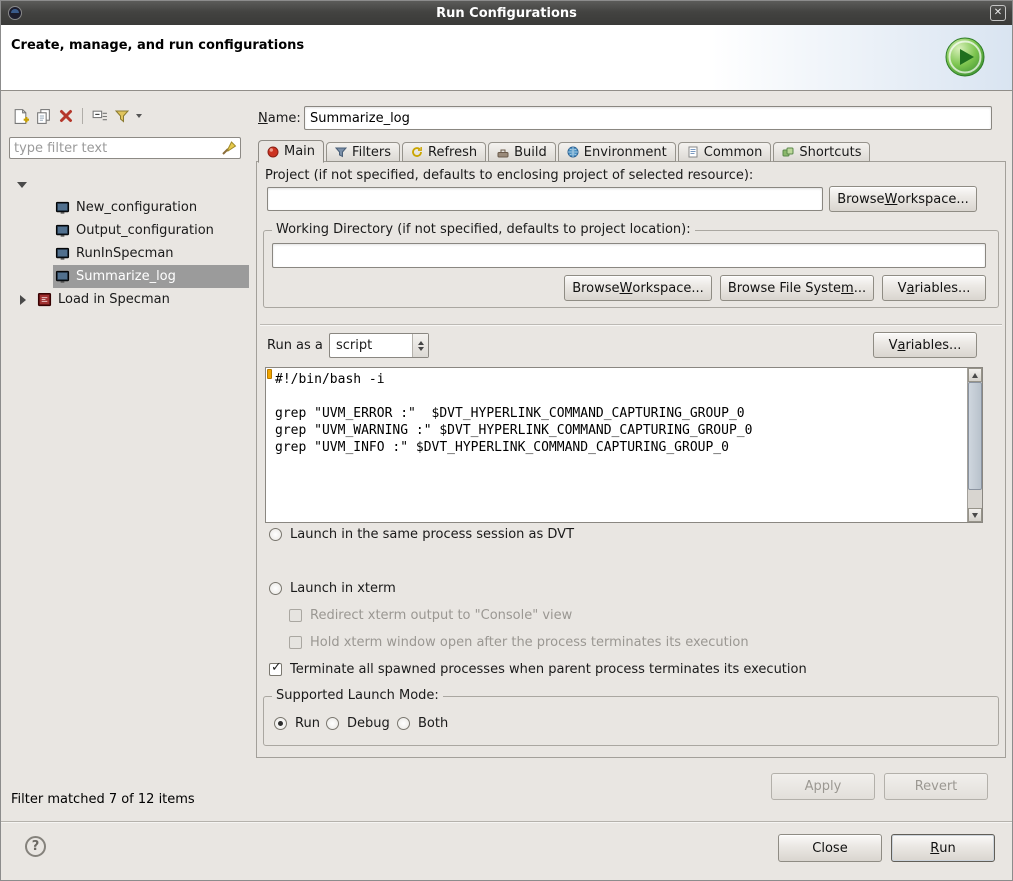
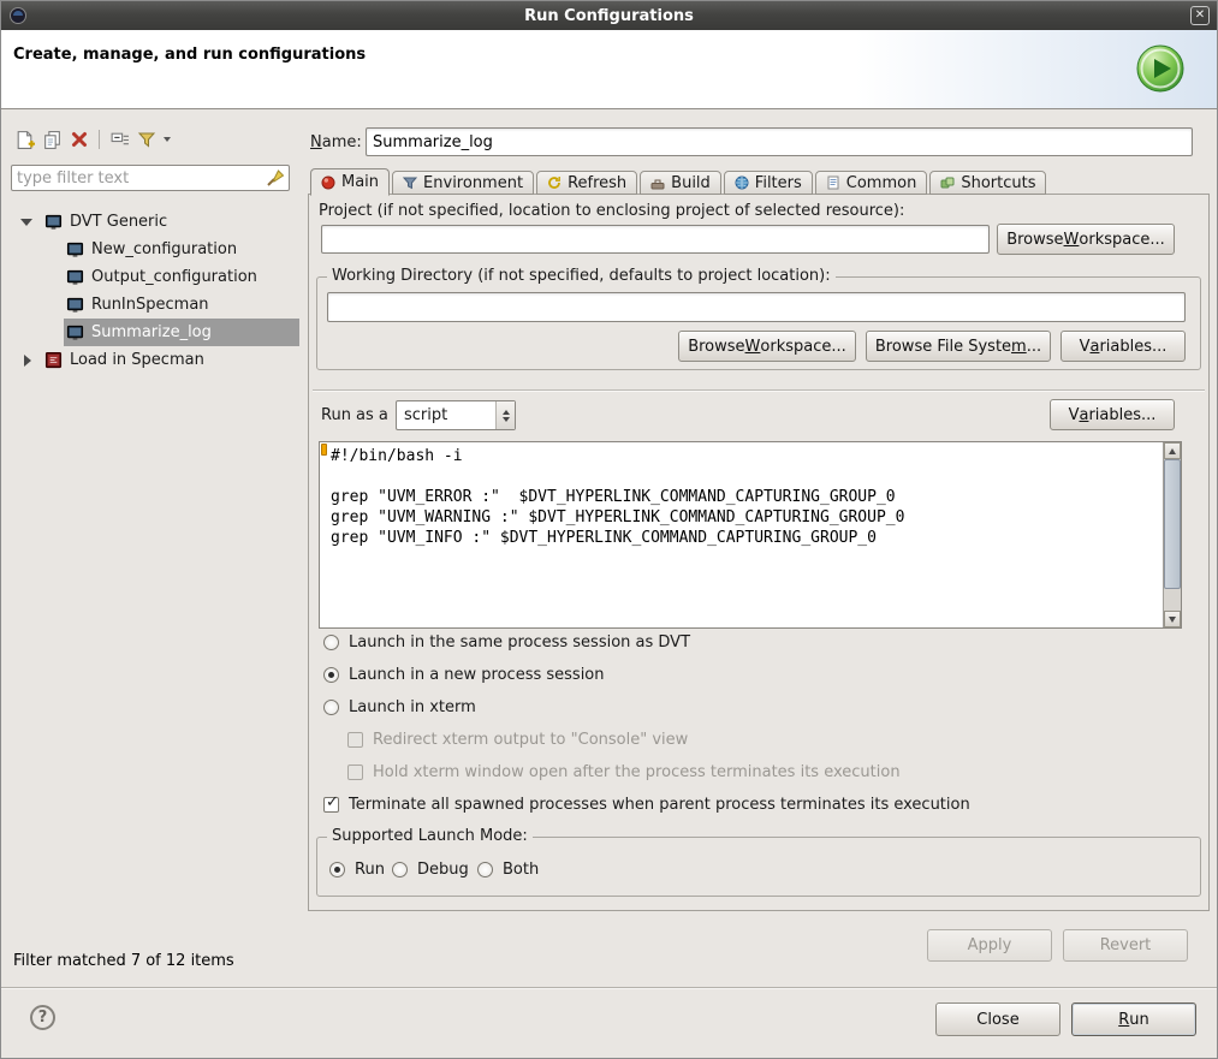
  Run Configurations
  ✕
  Create, manage, and run configurations
  type filter text
+ DVT Generic
  New_configuration
  Output_configuration
  RunInSpecman
  Summarize_log
  Load in Specman
  Filter matched 7 of 12 items
  Name:
  Summarize_log
  Main
- Filters
+ Environment
  Refresh
  Build
- Environment
+ Filters
  Common
  Shortcuts
- Project (if not specified, defaults to enclosing project of selected resource):
+ Project (if not specified, location to enclosing project of selected resource):
  Browse
  W
  orkspace...
  Working Directory (if not specified, defaults to project location):
  Browse
  W
  orkspace...
  Browse File Syste
  m
  ...
  V
  a
  riables...
  Run as a
  script
  V
  a
  riables...
  #!/bin/bash -i
  grep "UVM_ERROR :" $DVT_HYPERLINK_COMMAND_CAPTURING_GROUP_0
  grep "UVM_WARNING :" $DVT_HYPERLINK_COMMAND_CAPTURING_GROUP_0
  grep "UVM_INFO :" $DVT_HYPERLINK_COMMAND_CAPTURING_GROUP_0
  Launch in the same process session as DVT
+ Launch in a new process session
  Launch in xterm
  Redirect xterm output to "Console" view
  Hold xterm window open after the process terminates its execution
  Terminate all spawned processes when parent process terminates its execution
  Supported Launch Mode:
  Run
  Debug
  Both
  Apply
  Revert
  ?
  Close
  R
  un
